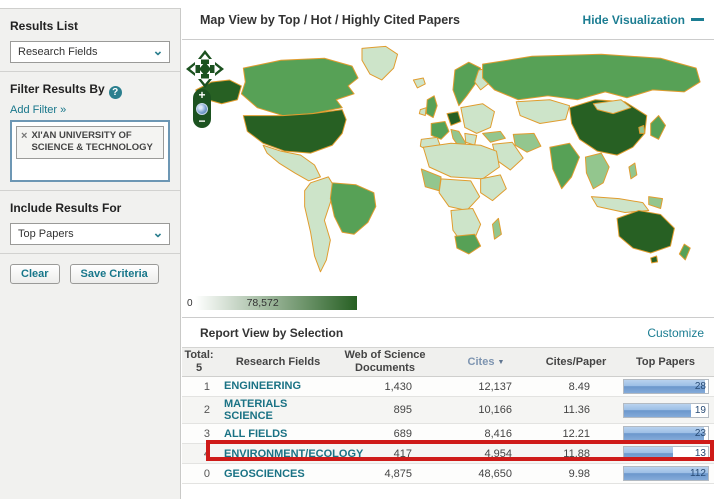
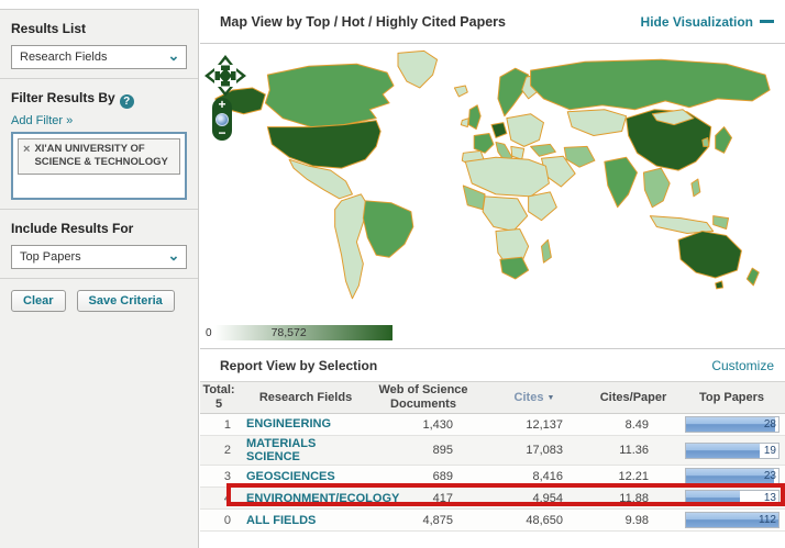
  Results List
  Research Fields
  ⌄
  Filter Results By ?
  Add Filter »
  ×
  XI'AN UNIVERSITY OF SCIENCE & TECHNOLOGY
  Include Results For
  Top Papers
  ⌄
  Clear
  Save Criteria
  Map View by Top / Hot / Highly Cited Papers
  Hide Visualization
  +
  −
  0
  78,572
  Report View by Selection
  Customize
  Total:
  5
  Research Fields
  Web of Science Documents
  Cites
  Cites/Paper
  Top Papers
  1
  ENGINEERING
  1,430
  12,137
  8.49
  28
  2
  MATERIALS SCIENCE
  895
- 10,166
+ 17,083
  11.36
  19
  3
- ALL FIELDS
+ GEOSCIENCES
  689
  8,416
  12.21
  23
  4
  ENVIRONMENT/ECOL
  417
  4,954
  11.88
  13
  0
- GEOSCIENCES
+ ALL FIELDS
  4,875
  48,650
  9.98
  112
